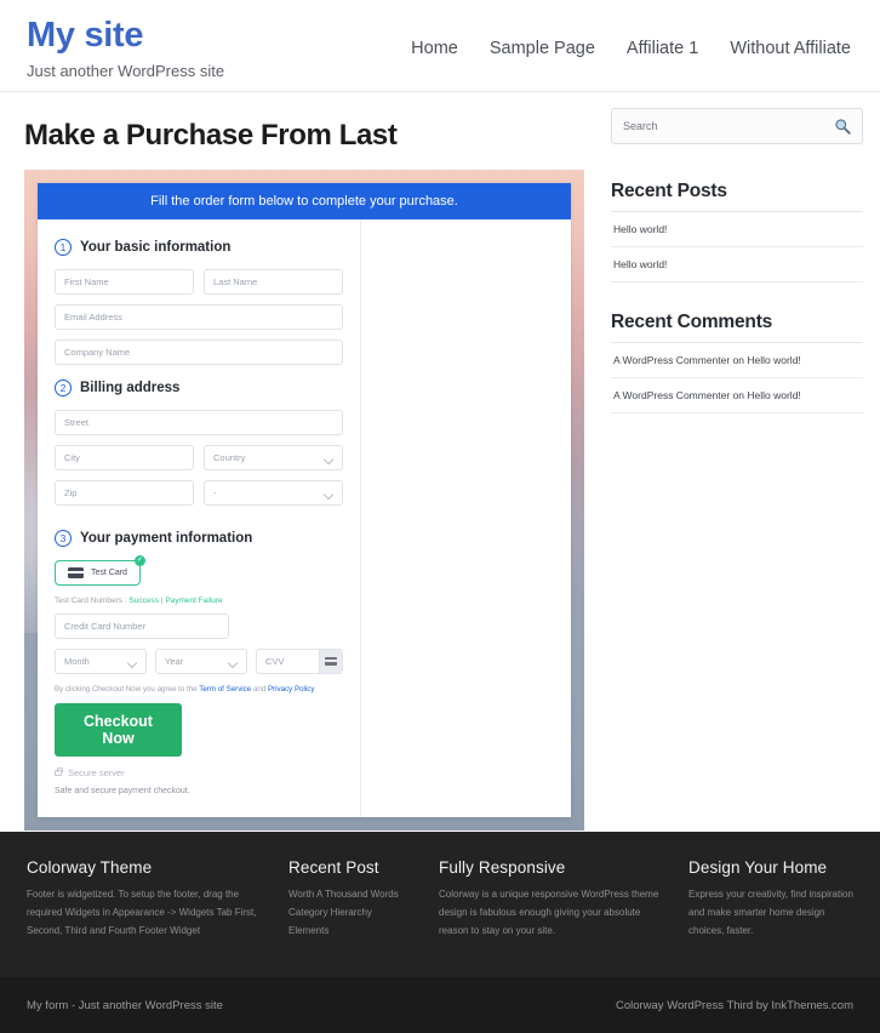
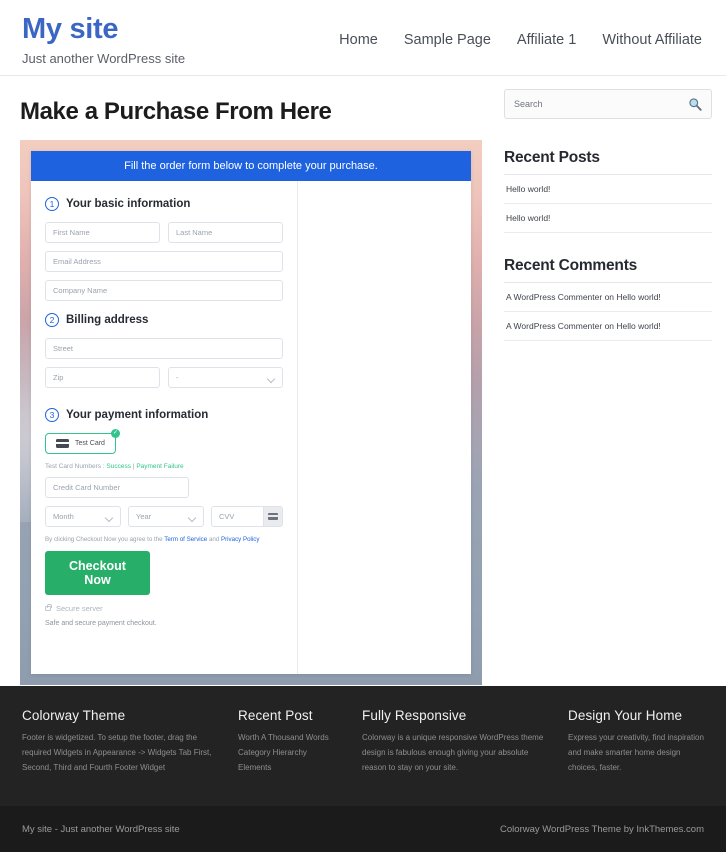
  My site
  Just another WordPress site
  Home
  Sample Page
  Affiliate 1
  Without Affiliate
- Make a Purchase From Last
+ Make a Purchase From Here
  Fill the order form below to complete your purchase.
  1
  Your basic information
  First Name
  Last Name
  Email Address
  Company Name
  2
  Billing address
  Street
- City
- Country
  Zip
  -
  3
  Your payment information
  Credit Card Number
  Month
  Year
  CVV
  Checkout Now
  Secure server
  Search
  Recent Posts
  Hello world!
  Hello world!
  Recent Comments
  A WordPress Commenter on Hello world!
  A WordPress Commenter on Hello world!
  Colorway Theme
  Footer is widgetized. To setup the footer, drag the required Widgets in Appearance -> Widgets Tab First, Second, Third and Fourth Footer Widget
  Recent Post
  Worth A Thousand Words
  Category Hierarchy
  Elements
  Fully Responsive
  Colorway is a unique responsive WordPress theme design is fabulous enough giving your absolute reason to stay on your site.
  Design Your Home
  Express your creativity, find inspiration and make smarter home design choices, faster.
- My form - Just another WordPress site
+ My site - Just another WordPress site
- Colorway WordPress Third by InkThemes.com
+ Colorway WordPress Theme by InkThemes.com
